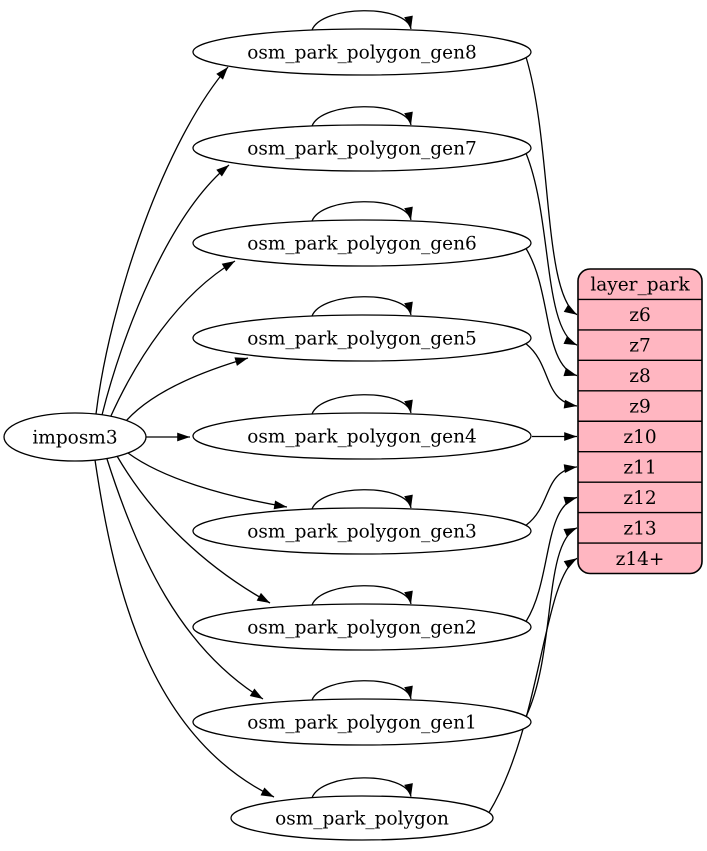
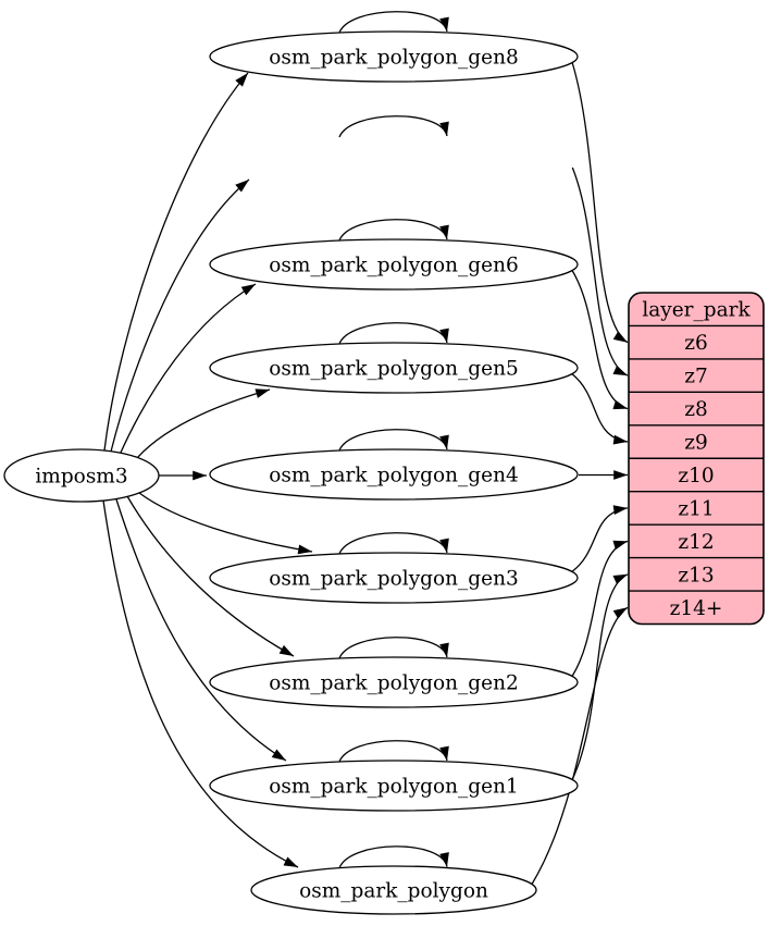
  imposm3
  osm_park_polygon_gen8
- osm_park_polygon_gen7
  osm_park_polygon_gen6
  osm_park_polygon_gen5
  osm_park_polygon_gen4
  osm_park_polygon_gen3
  osm_park_polygon_gen2
  osm_park_polygon_gen1
  osm_park_polygon
  layer_park
  z6
  z7
  z8
  z9
  z10
  z11
  z12
  z13
  z14+
